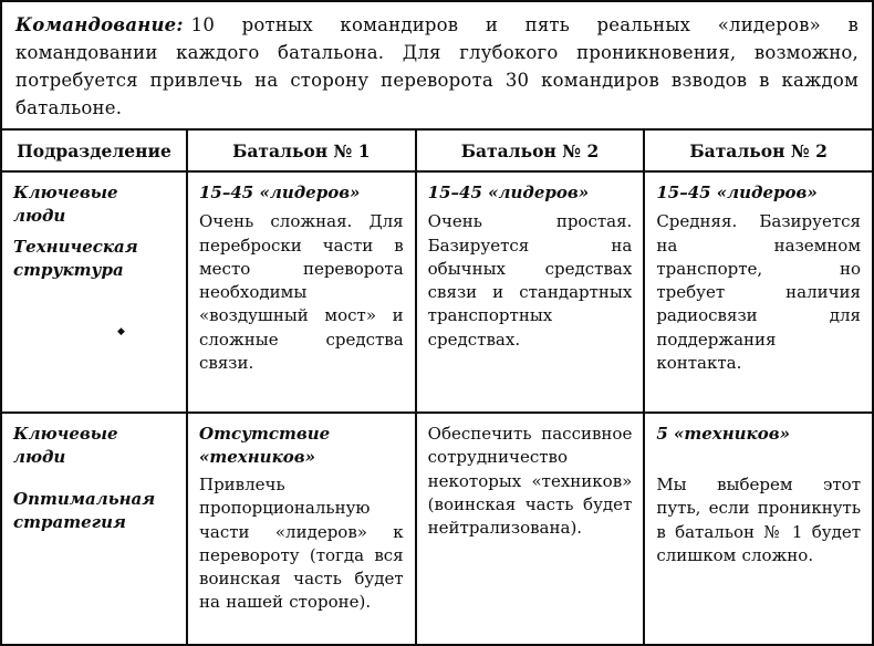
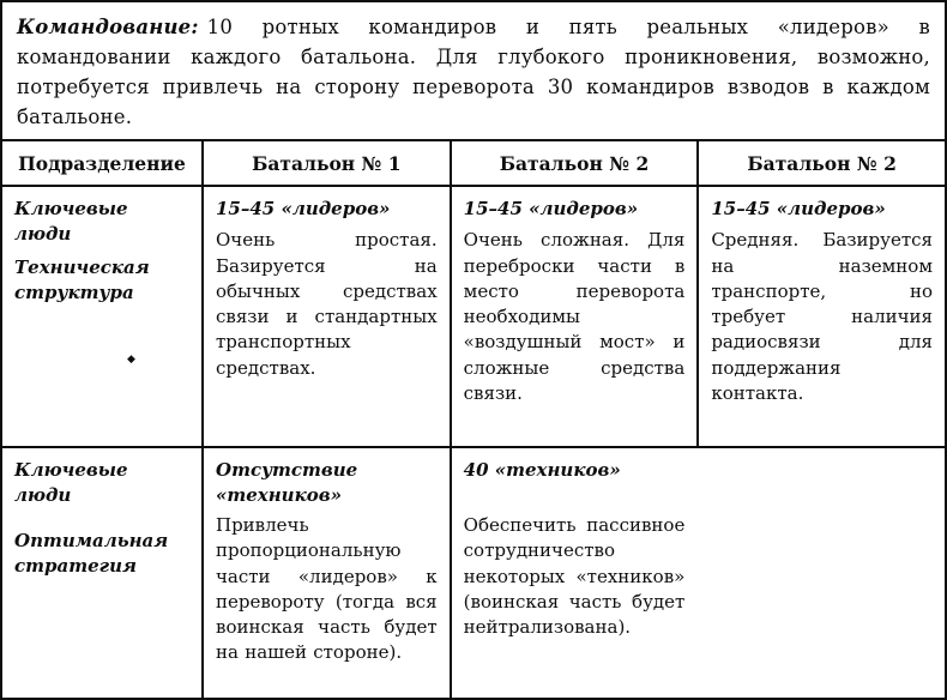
  Командование: 10 ротных командиров и пять реальных «лидеров» в командовании каждого батальона. Для глубокого проникновения, возможно, потребуется привлечь на сторону переворота 30 командиров взводов в каждом батальоне.
  Подразделение
  Батальон № 1
  Батальон № 2
  Батальон № 2
  Ключевые люди
  Техническая структура
  ◆
  15–45 «лидеров»
- Очень сложная. Для переброски части в место переворота необходимы «воздушный мост» и сложные средства связи.
+ Очень простая. Базируется на обычных средствах связи и стандартных транспортных средствах.
  15–45 «лидеров»
- Очень простая. Базируется на обычных средствах связи и стандартных транспортных средствах.
+ Очень сложная. Для переброски части в место переворота необходимы «воздушный мост» и сложные средства связи.
  15–45 «лидеров»
  Средняя. Базируется на наземном транспорте, но требует наличия радиосвязи для поддержания контакта.
  Ключевые люди
  Оптимальная стратегия
  Отсутствие «техников»
  Привлечь пропорциональную части «лидеров» к перевороту (тогда вся воинская часть будет на нашей стороне).
+ 40 «техников»
  Обеспечить пассивное сотрудничество некоторых «техников» (воинская часть будет нейтрализована).
- 5 «техников»
- Мы выберем этот путь, если проникнуть в батальон № 1 будет слишком сложно.
